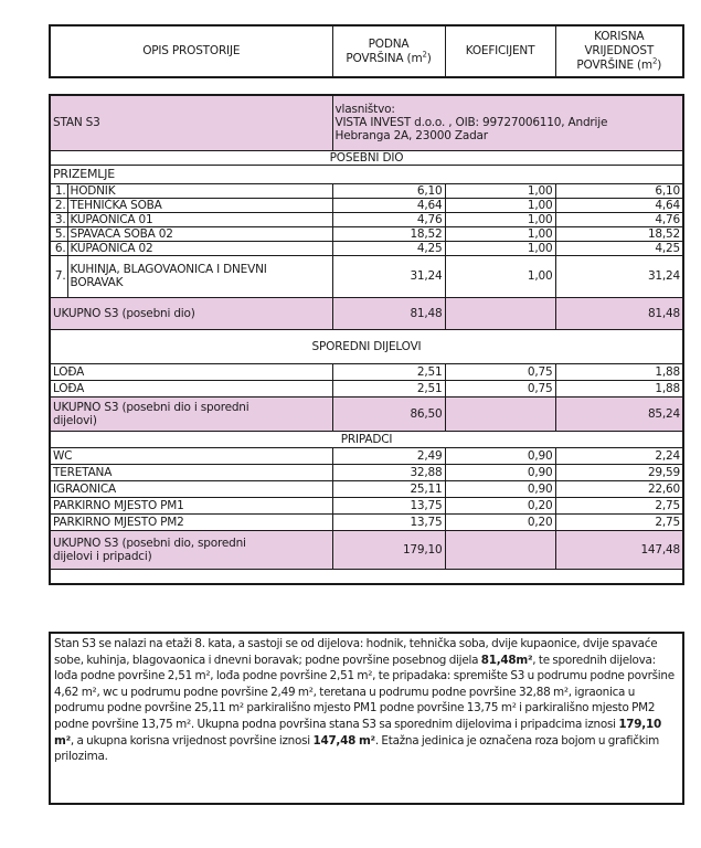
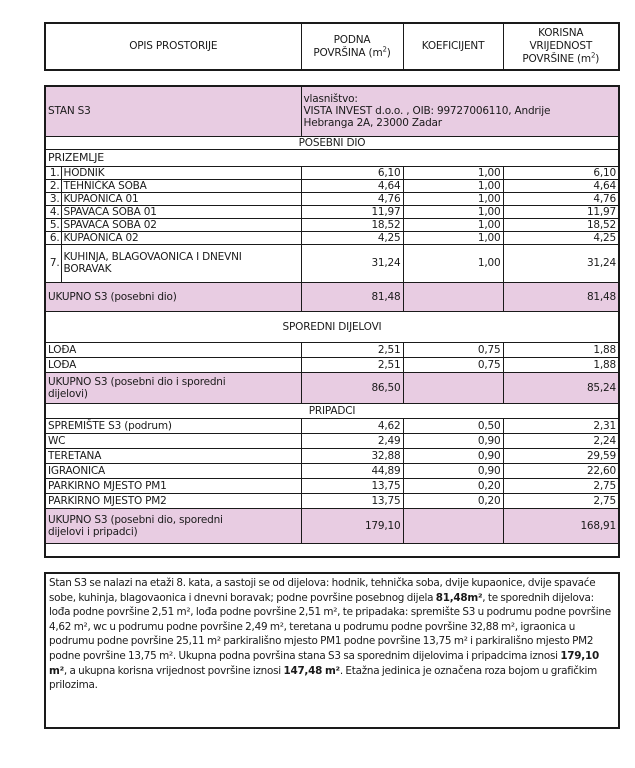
  OPIS PROSTORIJE	PODNAPOVRŠINA (m2)	KOEFICIJENT	KORISNAVRIJEDNOSTPOVRŠINE (m2)
  STAN S3	vlasništvo: VISTA INVEST d.o.o. , OIB: 99727006110, Andrije Hebranga 2A, 23000 Zadar
  POSEBNI DIO
  PRIZEMLJE
  1.	HODNIK	6,10	1,00	6,10
  2.	TEHNIČKA SOBA	4,64	1,00	4,64
  3.	KUPAONICA 01	4,76	1,00	4,76
+ 4.	SPAVAĆA SOBA 01	11,97	1,00	11,97
  5.	SPAVAĆA SOBA 02	18,52	1,00	18,52
  6.	KUPAONICA 02	4,25	1,00	4,25
  7.	KUHINJA, BLAGOVAONICA I DNEVNIBORAVAK	31,24	1,00	31,24
  UKUPNO S3 (posebni dio)	81,48		81,48
  SPOREDNI DIJELOVI
  LOĐA	2,51	0,75	1,88
  LOĐA	2,51	0,75	1,88
  UKUPNO S3 (posebni dio i sporednidijelovi)	86,50		85,24
  PRIPADCI
+ SPREMIŠTE S3 (podrum)	4,62	0,50	2,31
  WC	2,49	0,90	2,24
  TERETANA	32,88	0,90	29,59
- IGRAONICA	25,11	0,90	22,60
+ IGRAONICA	44,89	0,90	22,60
  PARKIRNO MJESTO PM1	13,75	0,20	2,75
  PARKIRNO MJESTO PM2	13,75	0,20	2,75
- UKUPNO S3 (posebni dio, sporednidijelovi i pripadci)	179,10		147,48
+ UKUPNO S3 (posebni dio, sporednidijelovi i pripadci)	179,10		168,91
  Stan S3 se nalazi na etaži 8. kata, a sastoji se od dijelova: hodnik, tehnička soba, dvije kupaonice, dvije spavaće sobe, kuhinja, blagovaonica i dnevni boravak; podne površine posebnog dijela 81,48m², te sporednih dijelova: lođa podne površine 2,51 m², lođa podne površine 2,51 m², te pripadaka: spremište S3 u podrumu podne površine 4,62 m², wc u podrumu podne površine 2,49 m², teretana u podrumu podne površine 32,88 m², igraonica u podrumu podne površine 25,11 m² parkirališno mjesto PM1 podne površine 13,75 m² i parkirališno mjesto PM2 podne površine 13,75 m². Ukupna podna površina stana S3 sa sporednim dijelovima i pripadcima iznosi 179,10 m², a ukupna korisna vrijednost površine iznosi 147,48 m². Etažna jedinica je označena roza bojom u grafičkim prilozima.
